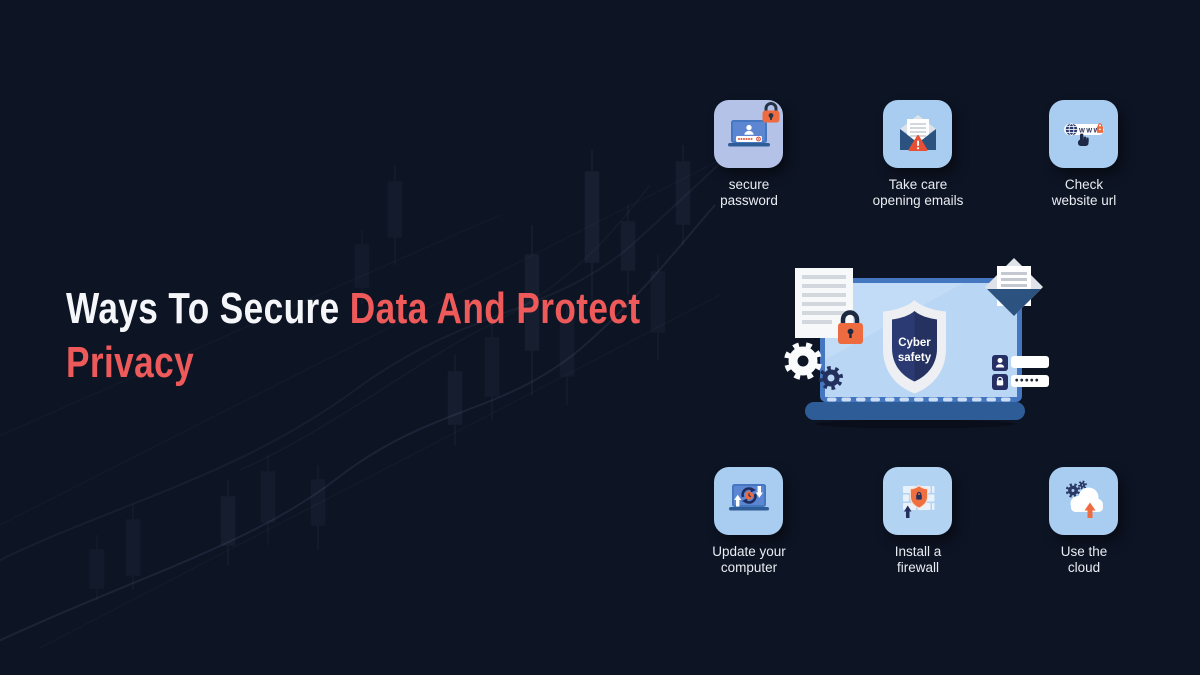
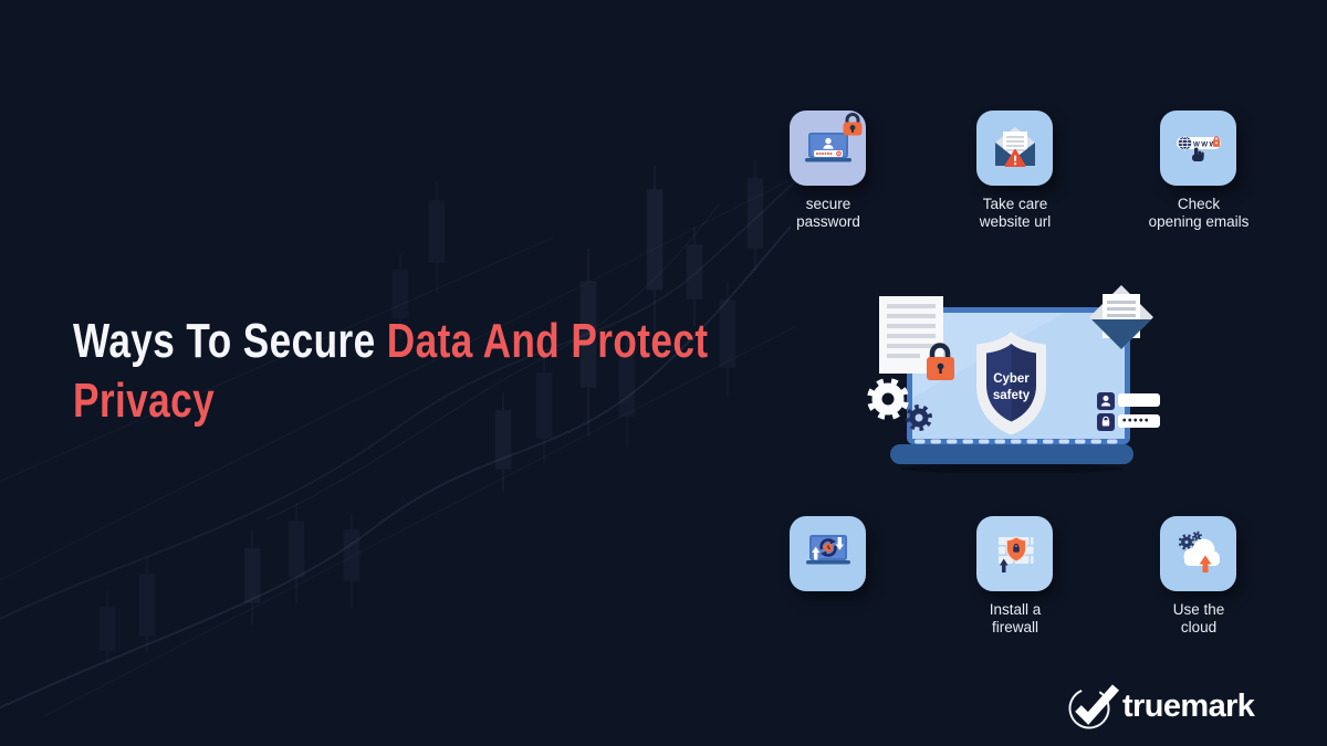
  Ways To Secure Data And Protect
  Privacy
  secure
  password
  Take care
- opening emails
+ website url
  Check
- website url
+ opening emails
- Update your
- computer
  Install a
  firewall
  Use the
  cloud
  Cyber
  safety
  •••••
+ truemark
